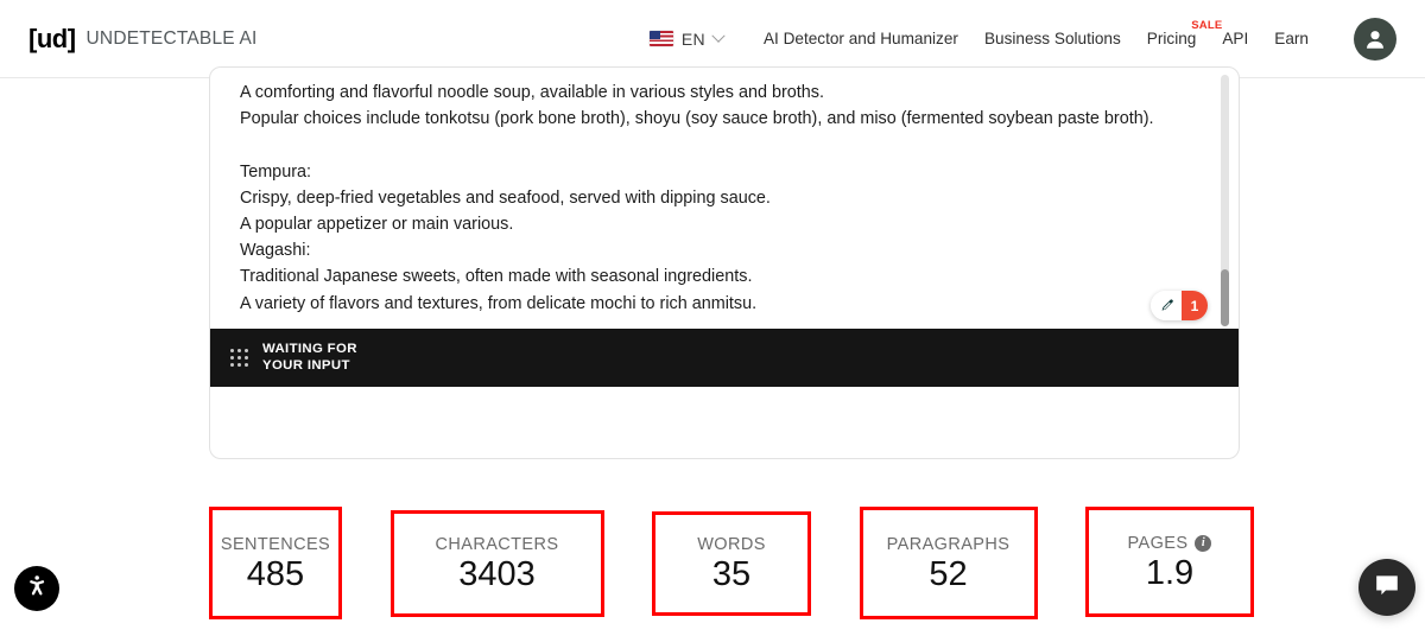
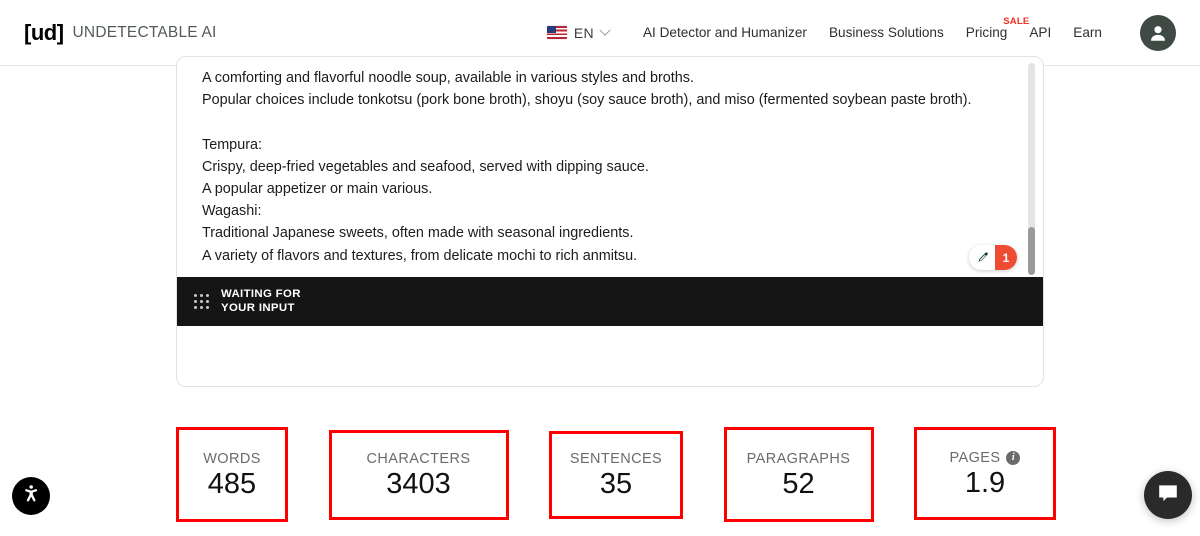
  [ud]
  UNDETECTABLE AI
  EN
  AI Detector and Humanizer
  Business Solutions
  Pricing
  SALE
  API
  Earn
  A comforting and flavorful noodle soup, available in various styles and broths.
  Popular choices include tonkotsu (pork bone broth), shoyu (soy sauce broth), and miso (fermented soybean paste broth).
  Tempura:
  Crispy, deep-fried vegetables and seafood, served with dipping sauce.
  A popular appetizer or main various.
  Wagashi:
  Traditional Japanese sweets, often made with seasonal ingredients.
  A variety of flavors and textures, from delicate mochi to rich anmitsu.
  1
  WAITING FOR
  YOUR INPUT
- SENTENCES
+ WORDS
  485
  CHARACTERS
  3403
- WORDS
+ SENTENCES
  35
  PARAGRAPHS
  52
  PAGES
  i
  1.9
